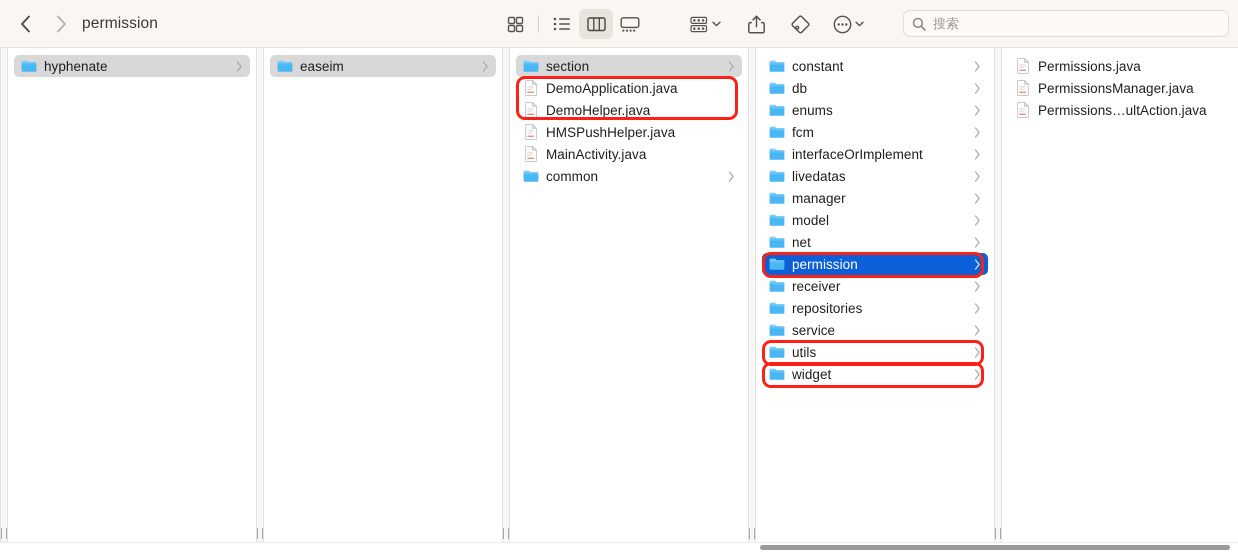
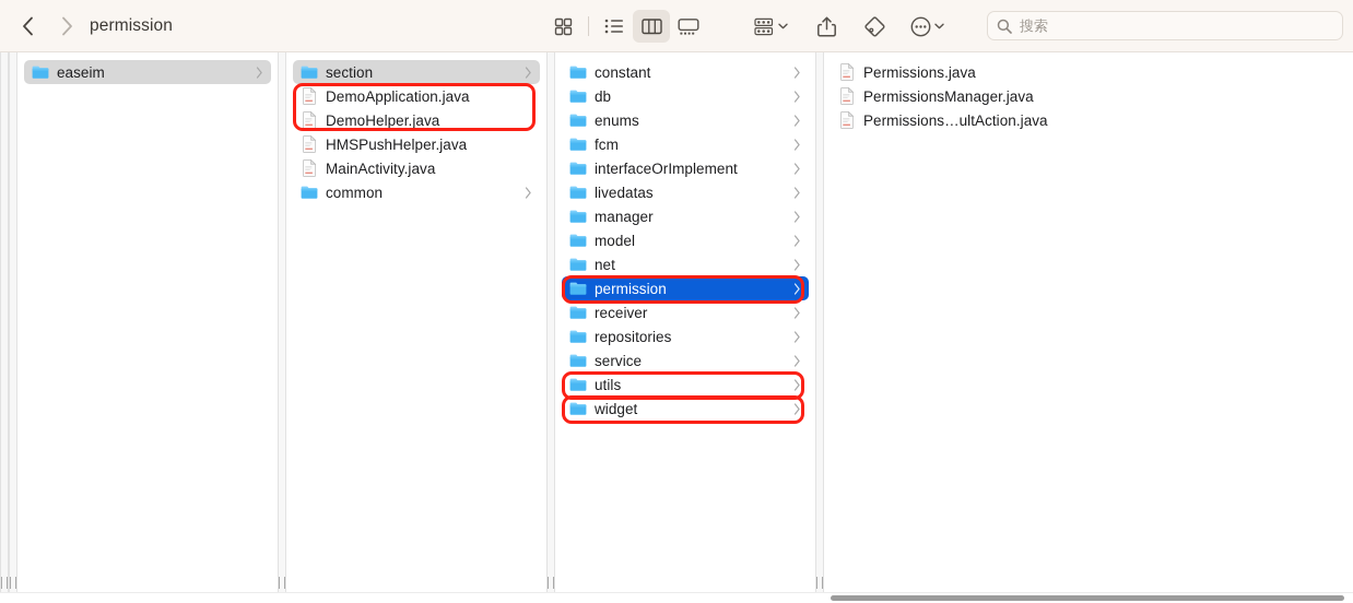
  permission
  搜索
- hyphenate
  easeim
  section
  DemoApplication.java
  DemoHelper.java
  HMSPushHelper.java
  MainActivity.java
  common
  constant
  db
  enums
  fcm
  interfaceOrImplement
  livedatas
  manager
  model
  net
  permission
  receiver
  repositories
  service
  utils
  widget
  Permissions.java
  PermissionsManager.java
  Permissions…ultAction.java
